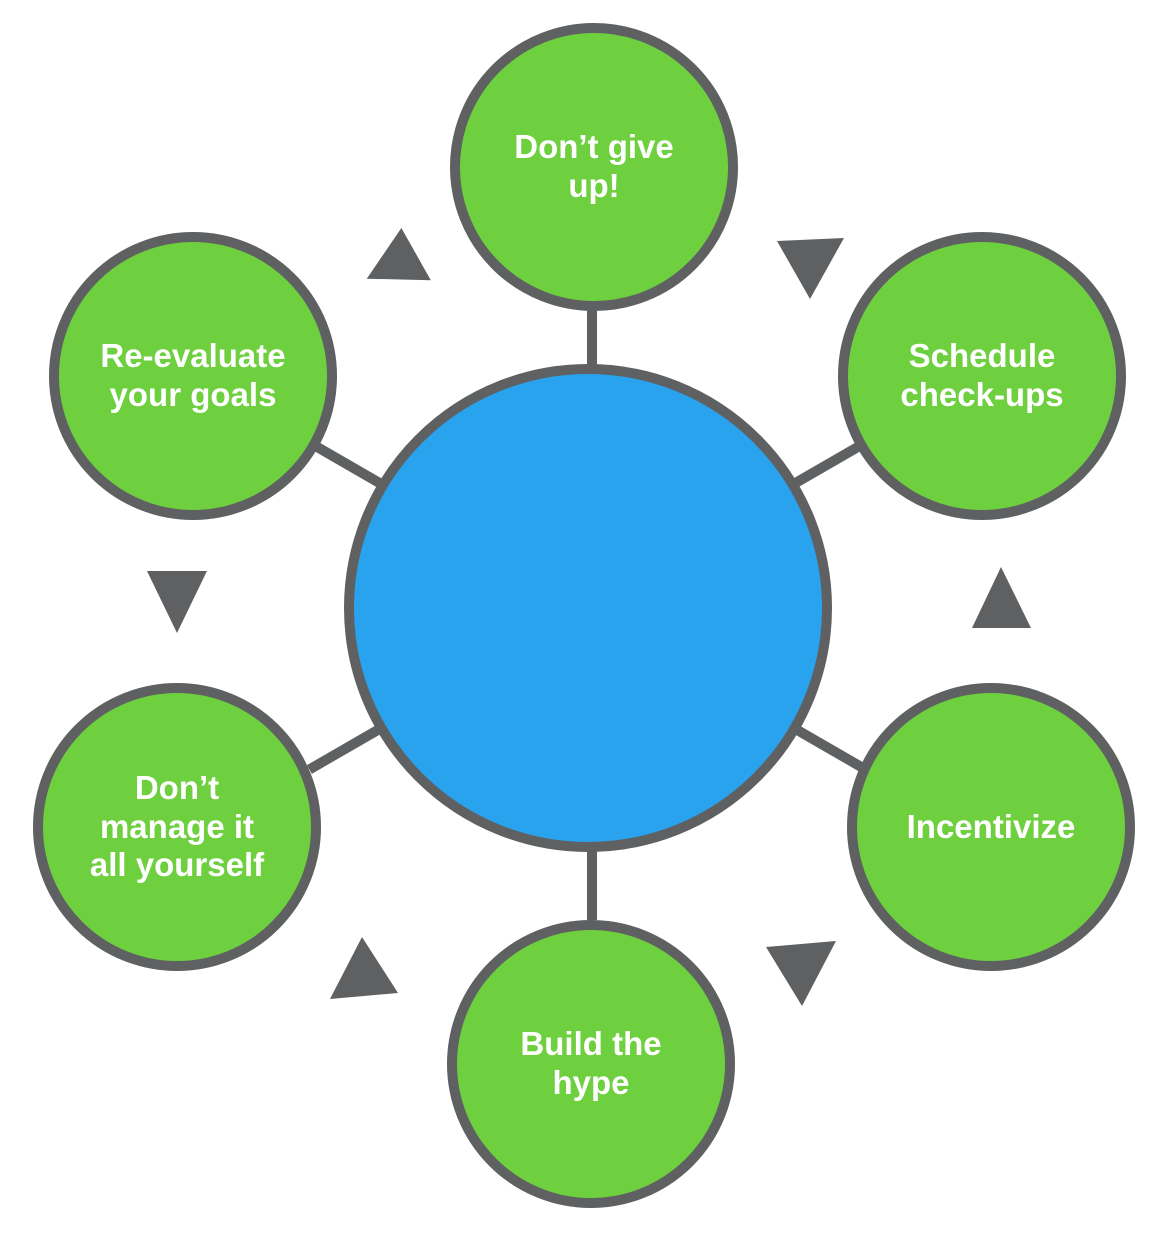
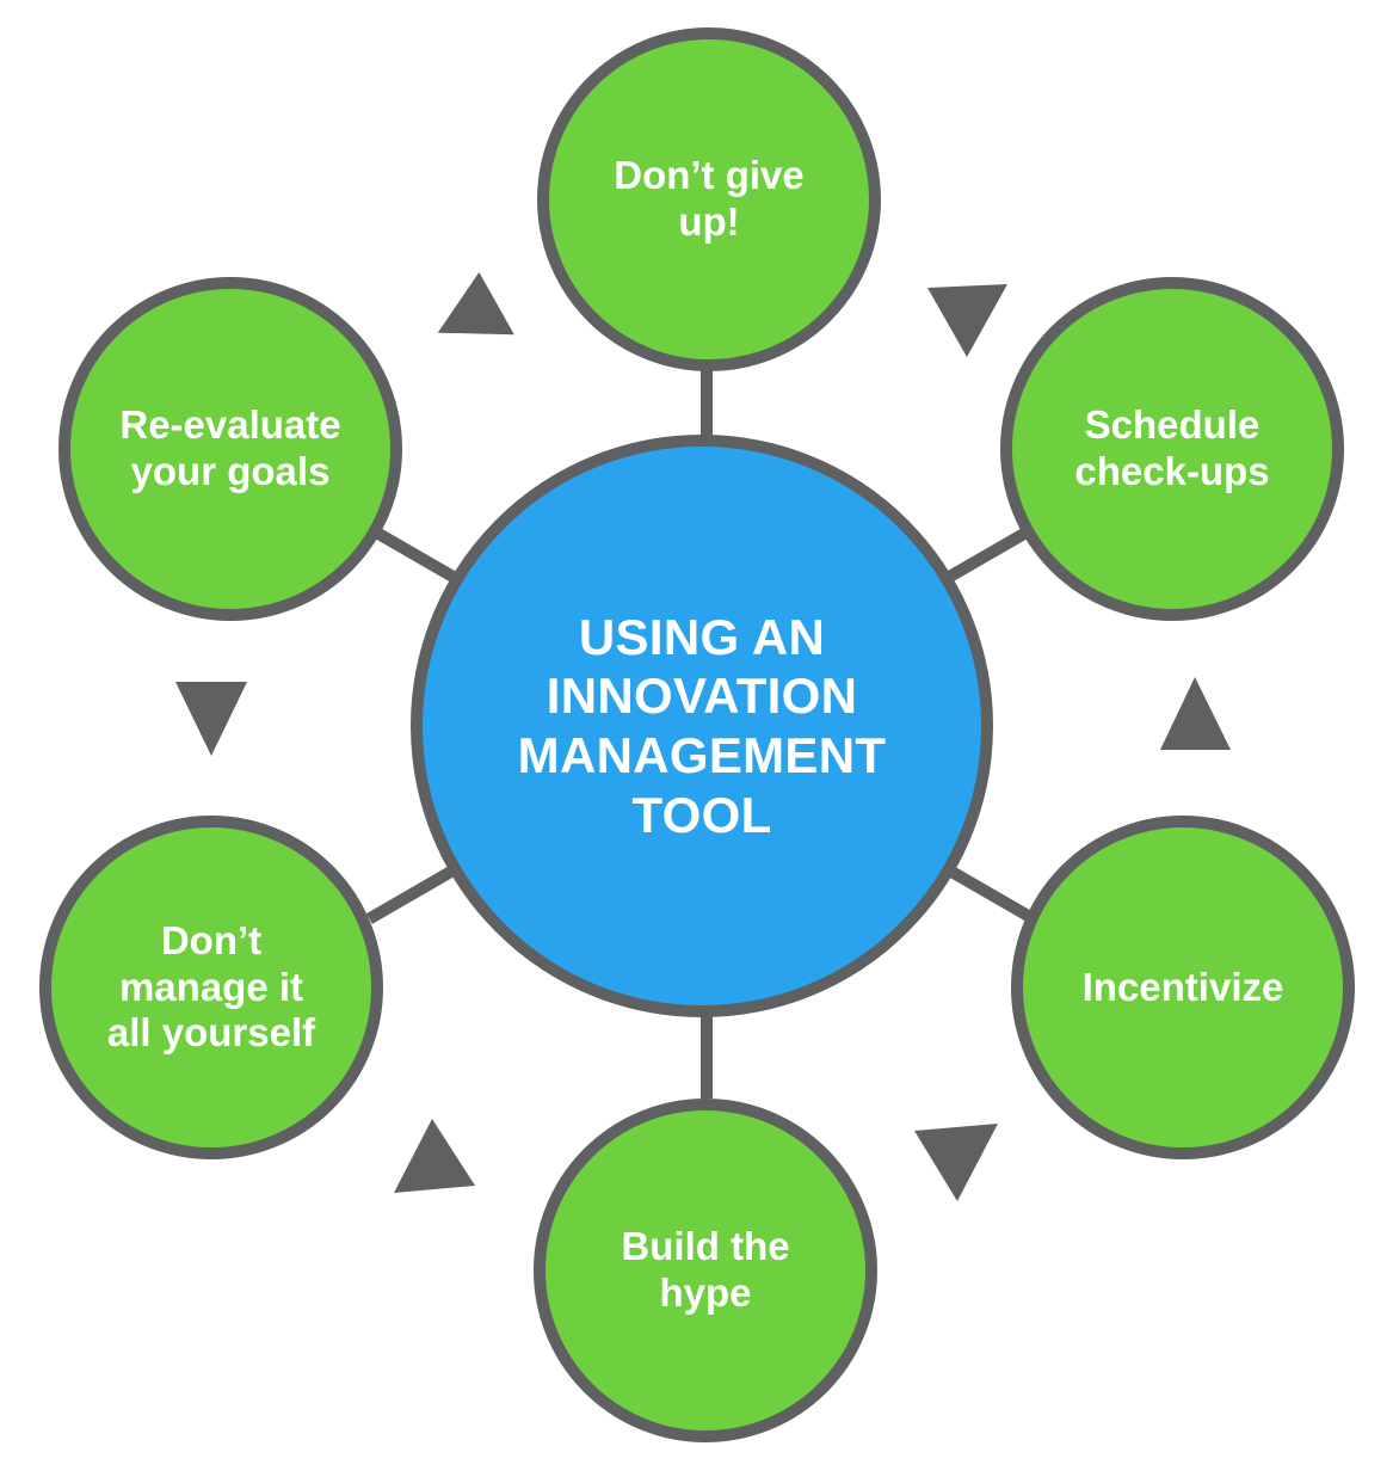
+ USING AN
+ INNOVATION
+ MANAGEMENT
+ TOOL
  Don’t give
  up!
  Schedule
  check-ups
  Incentivize
  Build the
  hype
  Don’t
  manage it
  all yourself
  Re-evaluate
  your goals
